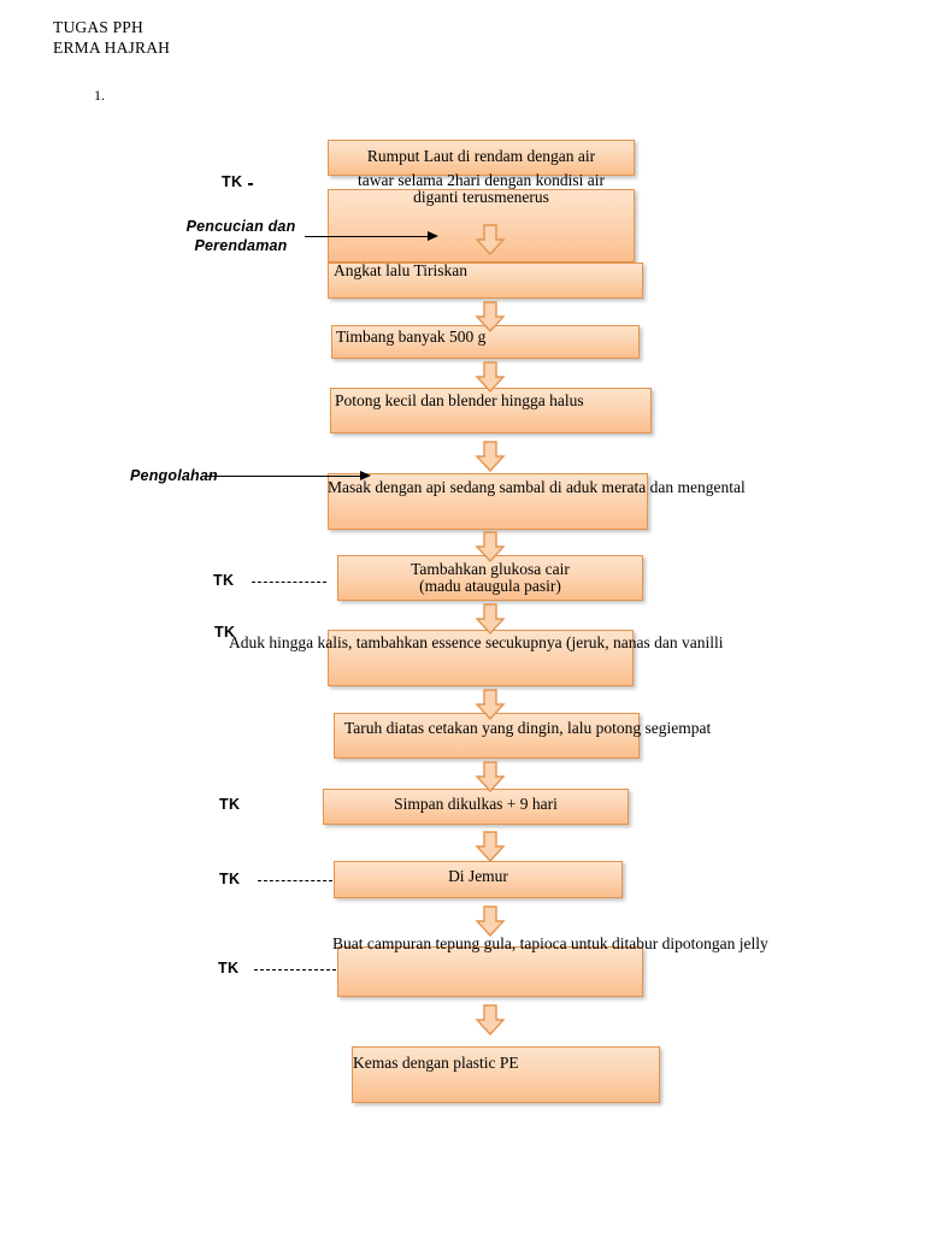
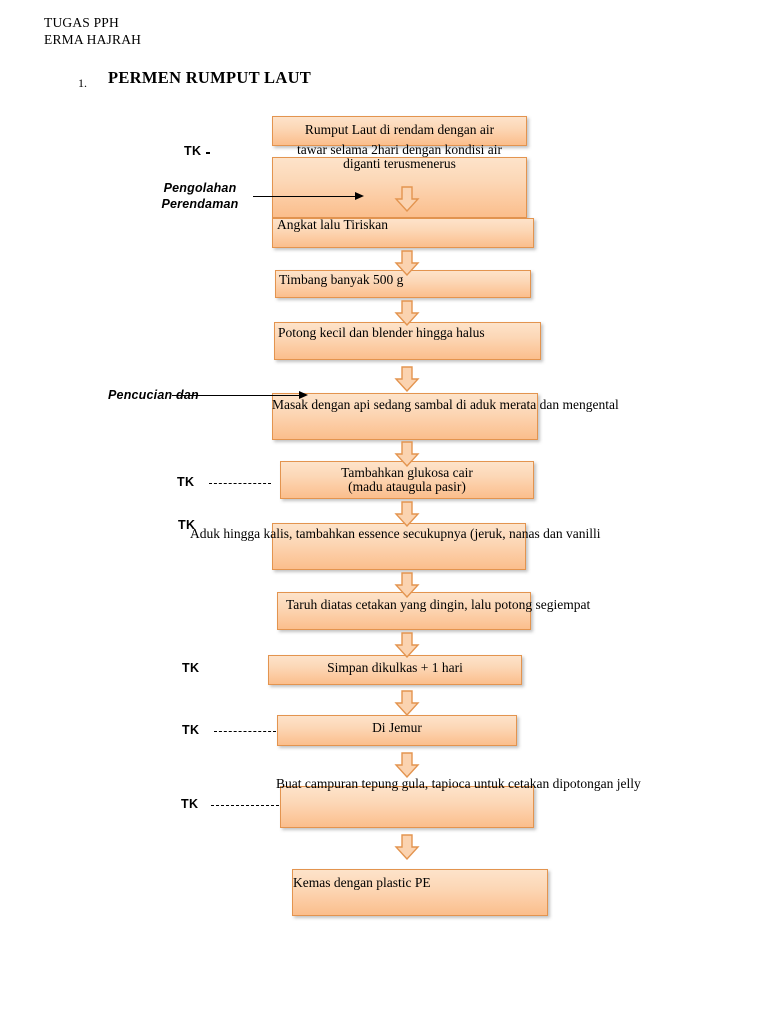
  TUGAS PPH
  ERMA HAJRAH
  1.
+ PERMEN RUMPUT LAUT
  Rumput Laut di rendam dengan air
  tawar selama 2hari dengan kondisi air
  diganti terusmenerus
  Angkat lalu Tiriskan
  Timbang banyak 500 g
  Potong kecil dan blender hingga halus
  Masak dengan api sedang sambal di aduk merata dan mengental
  Tambahkan glukosa cair
  (madu ataugula pasir)
  Aduk hingga kalis, tambahkan essence secukupnya (jeruk, nanas dan vanilli
  Taruh diatas cetakan yang dingin, lalu potong segiempat
- Simpan dikulkas + 9 hari
+ Simpan dikulkas + 1 hari
  Di Jemur
- Buat campuran tepung gula, tapioca untuk ditabur dipotongan jelly
+ Buat campuran tepung gula, tapioca untuk cetakan dipotongan jelly
  Kemas dengan plastic PE
  TK
  TK
  TK
  TK
  TK
  TK
- Pencucian dan
+ Pengolahan
  Perendaman
- Pengolahan
+ Pencucian dan
